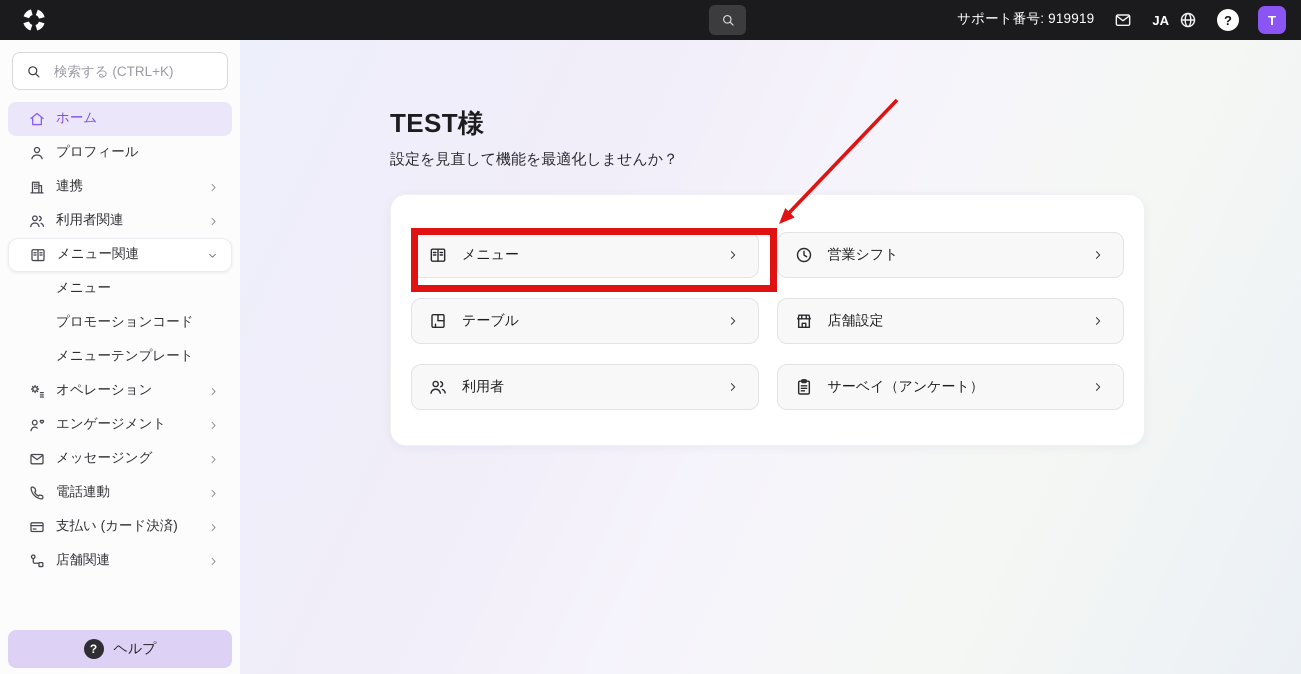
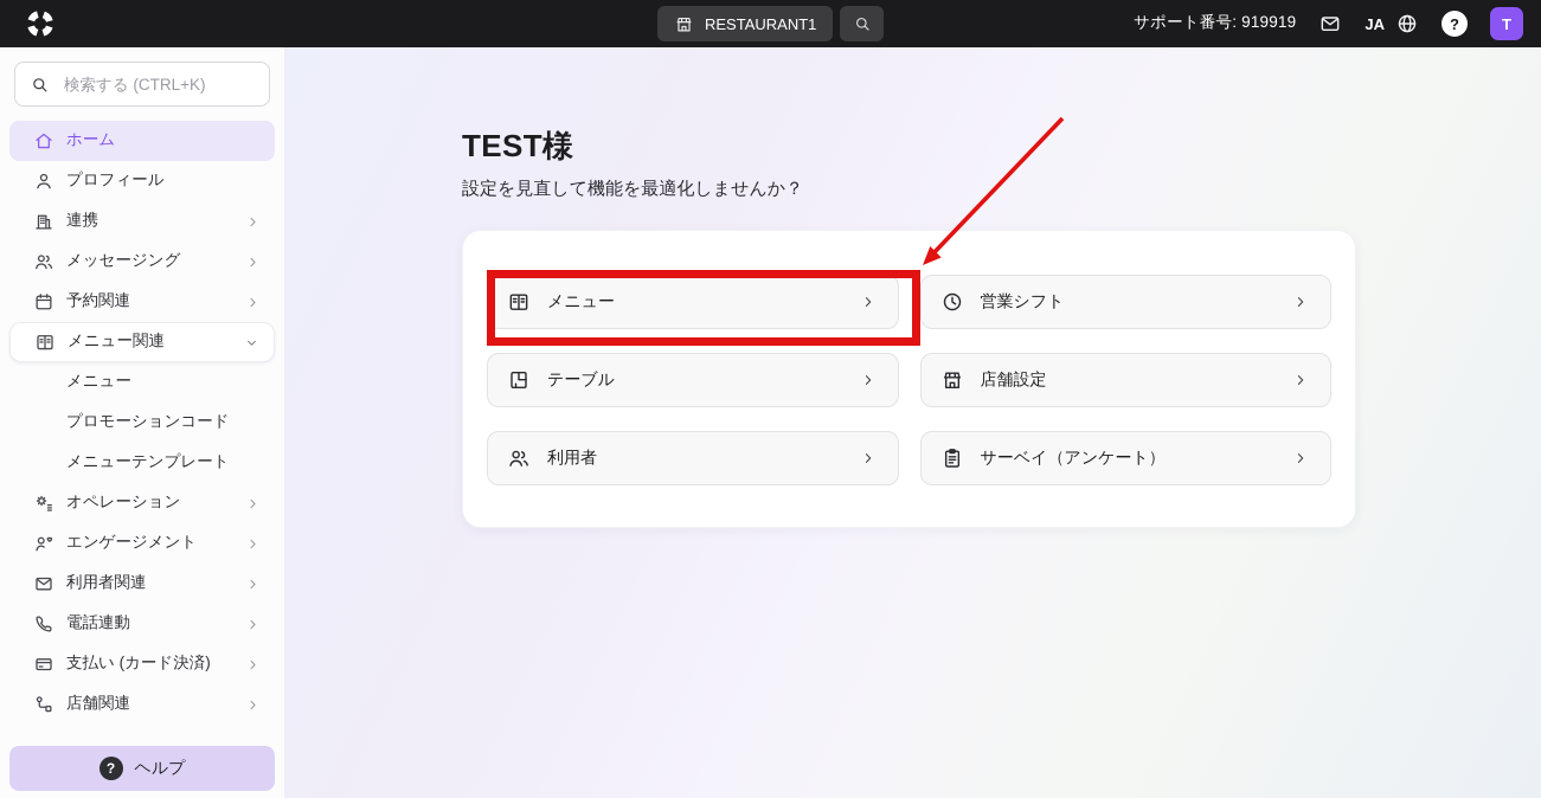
+ RESTAURANT1
  サポート番号: 919919
  JA
  ?
  T
  検索する (CTRL+K)
  ホーム
  プロフィール
  連携
- 利用者関連
+ メッセージング
+ 予約関連
  メニュー関連
  メニュー
  プロモーションコード
  メニューテンプレート
  オペレーション
  エンゲージメント
- メッセージング
+ 利用者関連
  電話連動
  支払い (カード決済)
  店舗関連
  ?
  ヘルプ
  TEST様
  設定を見直して機能を最適化しませんか？
  メニュー
  営業シフト
  テーブル
  店舗設定
  利用者
  サーベイ（アンケート）
